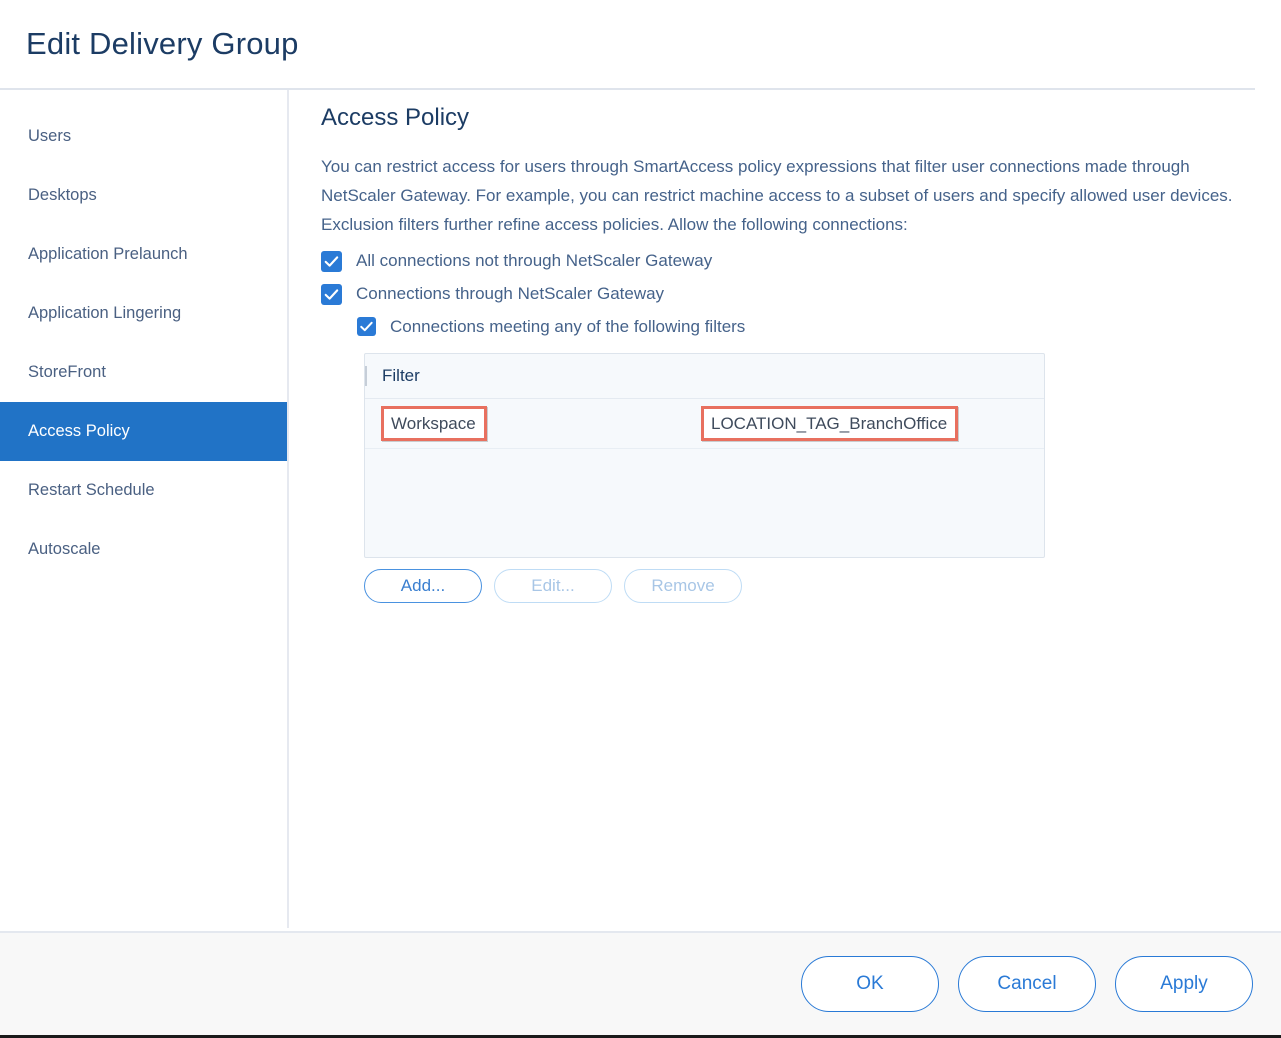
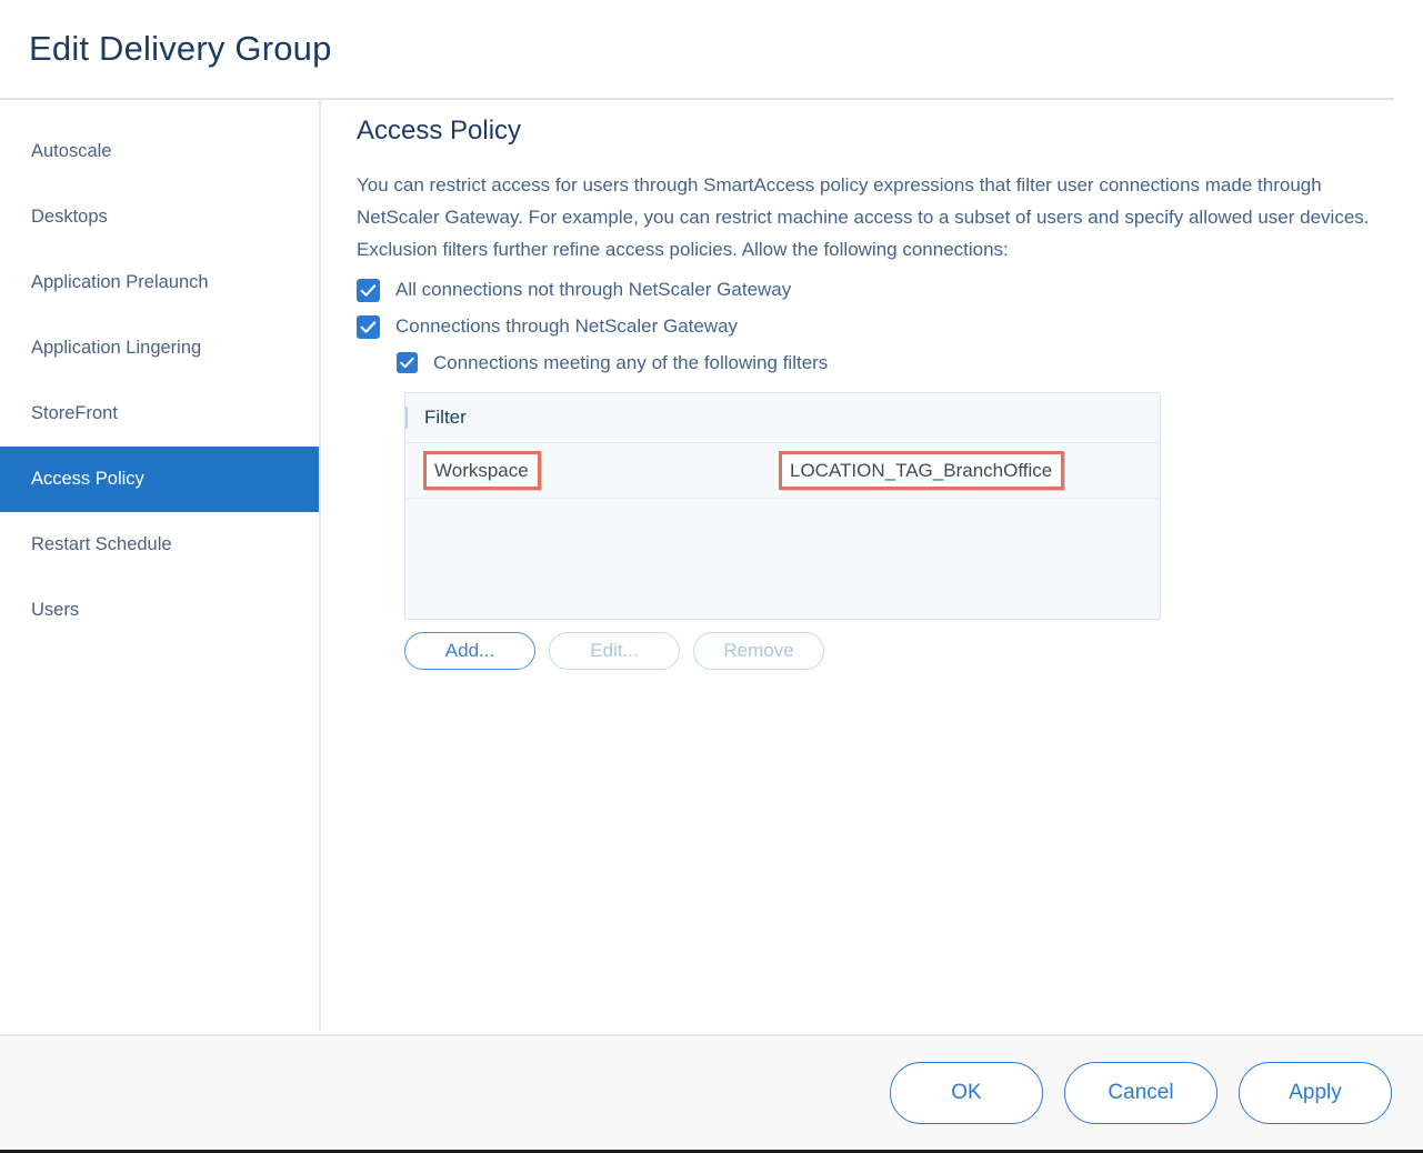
  Edit Delivery Group
- Users
+ Autoscale
  Desktops
  Application Prelaunch
  Application Lingering
  StoreFront
  Access Policy
  Restart Schedule
- Autoscale
+ Users
  Access Policy
  You can restrict access for users through SmartAccess policy expressions that filter user connections made through NetScaler Gateway. For example, you can restrict machine access to a subset of users and specify allowed user devices. Exclusion filters further refine access policies. Allow the following connections:
  All connections not through NetScaler Gateway
  Connections through NetScaler Gateway
  Connections meeting any of the following filters
  Filter
  Workspace
  LOCATION_TAG_BranchOffice
  Add...
  Edit...
  Remove
  OK
  Cancel
  Apply
